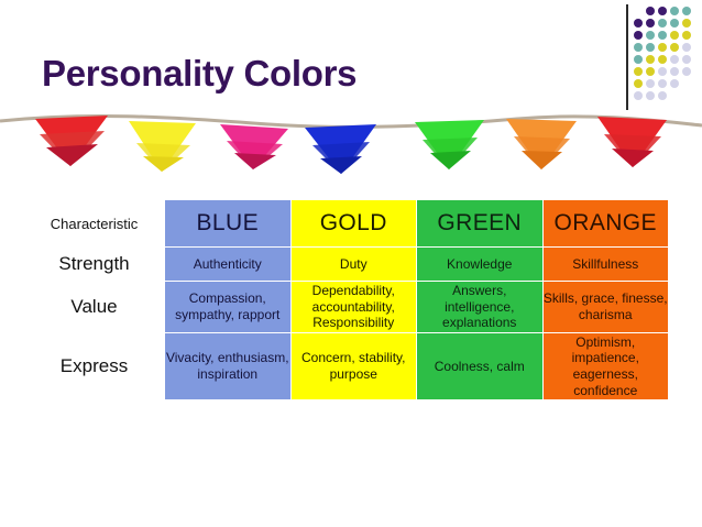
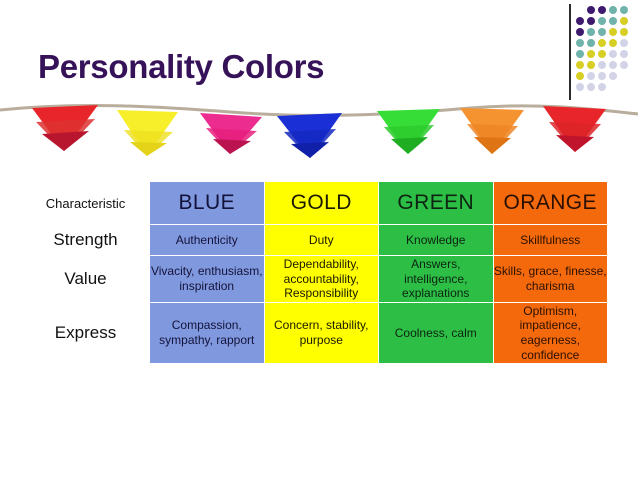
  Personality Colors
  Characteristic	BLUE	GOLD	GREEN	ORANGE
  Strength	Authenticity	Duty	Knowledge	Skillfulness
- Value	Compassion, sympathy, rapport	Dependability, accountability, Responsibility	Answers, intelligence, explanations	Skills, grace, finesse, charisma
+ Value	Vivacity, enthusiasm, inspiration	Dependability, accountability, Responsibility	Answers, intelligence, explanations	Skills, grace, finesse, charisma
- Express	Vivacity, enthusiasm, inspiration	Concern, stability, purpose	Coolness, calm	Optimism, impatience, eagerness, confidence
+ Express	Compassion, sympathy, rapport	Concern, stability, purpose	Coolness, calm	Optimism, impatience, eagerness, confidence
